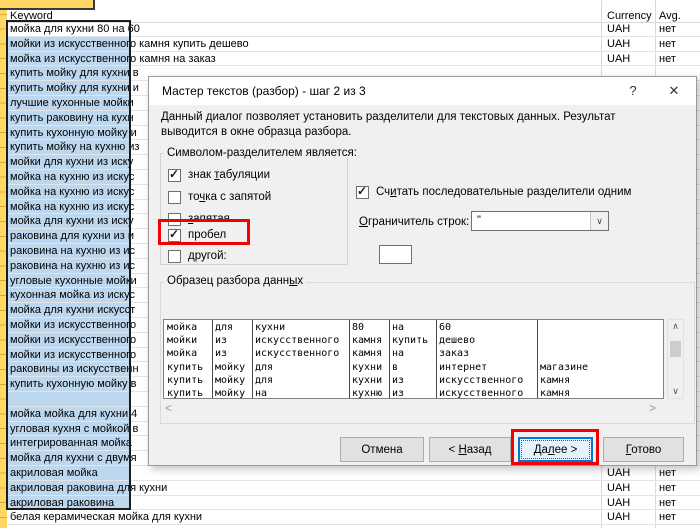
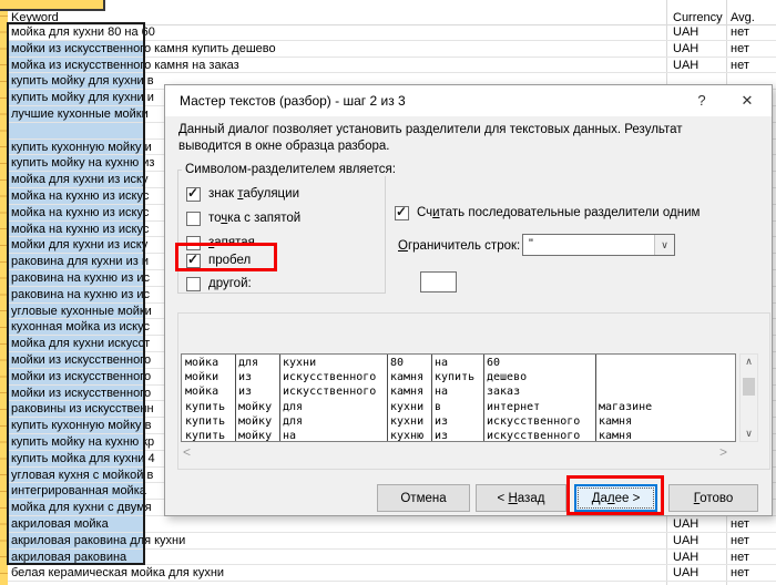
  Keyword
  Currency
  Avg.
  мойка для кухни 80 на 60
  UAH
  нет
  мойки из искусственного камня купить дешево
  UAH
  нет
  мойка из искусственного камня на заказ
  UAH
  нет
  купить мойку для кухни в
  купить мойку для кухни и
  лучшие кухонные мойки
- купить раковину на кухн
  купить кухонную мойку и
  купить мойку на кухню из
- мойки для кухни из иску
+ мойка для кухни из иску
  мойка на кухню из искус
  мойка на кухню из искус
  мойка на кухню из искус
- мойка для кухни из иску
+ мойки для кухни из иску
  раковина для кухни из и
  раковина на кухню из ис
  раковина на кухню из ис
  угловые кухонные мойки
  кухонная мойка из искус
  мойка для кухни искусст
  мойки из искусственного
  мойки из искусственного
  мойки из искусственного
  раковины из искусственн
  купить кухонную мойку в
+ купить мойку на кухню кр
- мойка мойка для кухни 4
+ купить мойка для кухни 4
  угловая кухня с мойкой в
  интегрированная мойка
  мойка для кухни с двумя
  акриловая мойка
  UAH
  нет
  акриловая раковина для кухни
  UAH
  нет
  акриловая раковина
  UAH
  нет
  белая керамическая мойка для кухни
  UAH
  нет
  Мастер текстов (разбор) - шаг 2 из 3
  ?
  ✕
  Данный диалог позволяет установить разделители для текстовых данных. Результат выводится в окне образца разбора.
  Символом-разделителем является:
  ✓
  знак табуляции
  точка с запятой
  запятая
  ✓
  пробел
  другой:
  ✓
  Считать последовательные разделители одним
  Ограничитель строк:
  "
  ∨
- Образец разбора данных
  мойка
  для
  кухни
  80
  на
  60
  мойки
  из
  искусственного
  камня
  купить
  дешево
  мойка
  из
  искусственного
  камня
  на
  заказ
  купить
  мойку
  для
  кухни
  в
  интернет
  магазине
  купить
  мойку
  для
  кухни
  из
  искусственного
  камня
  купить
  мойку
  на
  кухню
  из
  искусственного
  камня
  ∧
  ∨
  <
  >
  Отмена
  < Назад
  Далее >
  Готово
